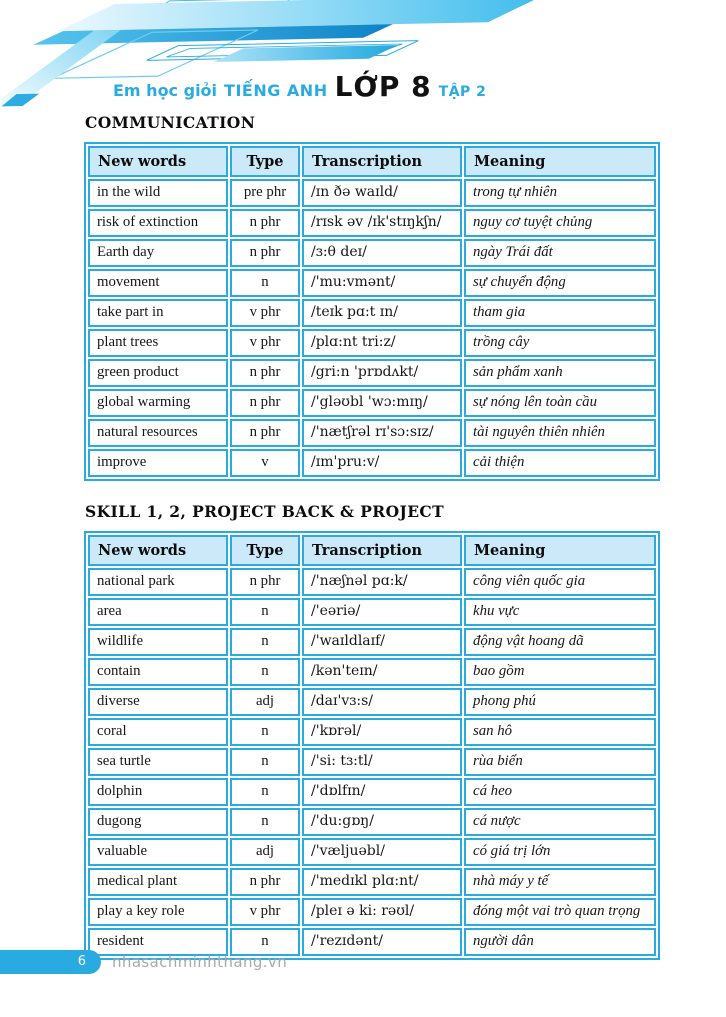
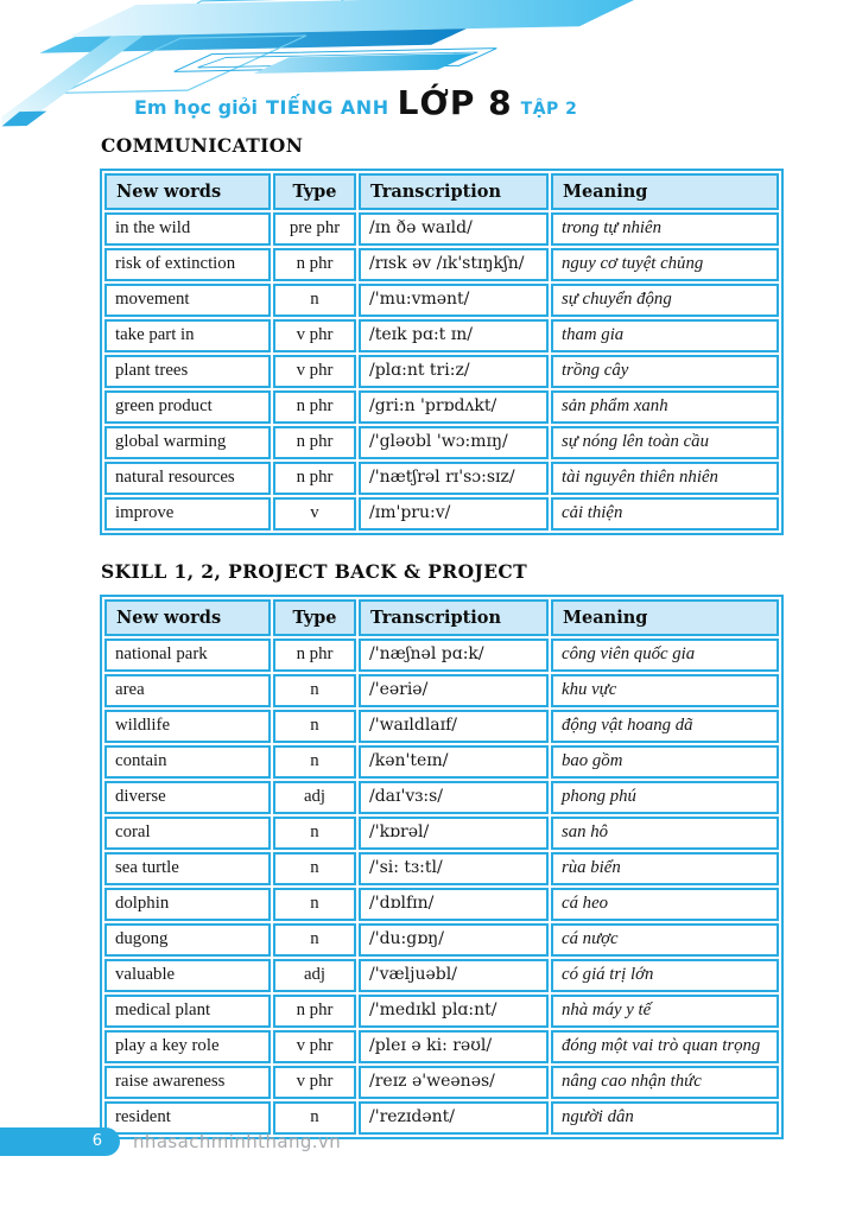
  Em học giỏi
  TIẾNG ANH
  LỚP 8
  TẬP 2
  COMMUNICATION
  New words	Type	Transcription	Meaning
  in the wild	pre phr	/ɪn ðə waɪld/	trong tự nhiên
  risk of extinction	n phr	/rɪsk əv /ɪk'stɪŋkʃn/	nguy cơ tuyệt chủng
- Earth day	n phr	/ɜ:θ deɪ/	ngày Trái đất
  movement	n	/'mu:vmənt/	sự chuyển động
  take part in	v phr	/teɪk pɑ:t ɪn/	tham gia
  plant trees	v phr	/plɑ:nt tri:z/	trồng cây
  green product	n phr	/gri:n 'prɒdʌkt/	sản phẩm xanh
  global warming	n phr	/'gləʊbl 'wɔ:mɪŋ/	sự nóng lên toàn cầu
  natural resources	n phr	/'nætʃrəl rɪ'sɔ:sɪz/	tài nguyên thiên nhiên
  improve	v	/ɪm'pru:v/	cải thiện
  SKILL 1, 2, PROJECT BACK & PROJECT
  New words	Type	Transcription	Meaning
  national park	n phr	/'næʃnəl pɑ:k/	công viên quốc gia
  area	n	/'eəriə/	khu vực
  wildlife	n	/'waɪldlaɪf/	động vật hoang dã
  contain	n	/kən'teɪn/	bao gồm
  diverse	adj	/daɪ'vɜ:s/	phong phú
  coral	n	/'kɒrəl/	san hô
  sea turtle	n	/'si: tɜ:tl/	rùa biển
  dolphin	n	/'dɒlfɪn/	cá heo
  dugong	n	/'du:gɒŋ/	cá nược
  valuable	adj	/'væljuəbl/	có giá trị lớn
  medical plant	n phr	/'medɪkl plɑ:nt/	nhà máy y tế
  play a key role	v phr	/pleɪ ə ki: rəʊl/	đóng một vai trò quan trọng
+ raise awareness	v phr	/reɪz ə'weənəs/	nâng cao nhận thức
  resident	n	/'rezɪdənt/	người dân
  6
  nhasachminhthang.vn
